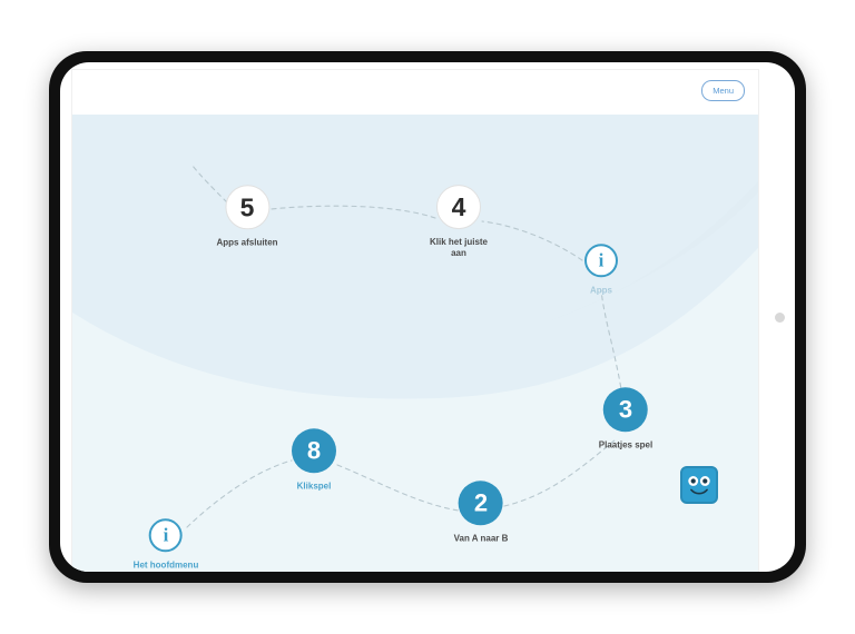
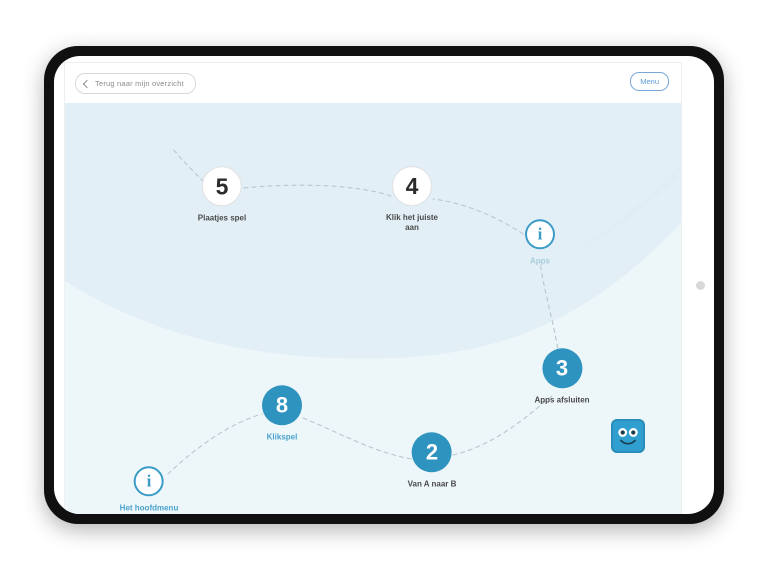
+ Terug naar mijn overzicht
  Menu
  i
  Het hoofdmenu
  8
  Klikspel
  2
  Van A naar B
  3
- Plaatjes spel
+ Apps afsluiten
  i
  Apps
  4
  Klik het juiste
  aan
  5
- Apps afsluiten
+ Plaatjes spel
